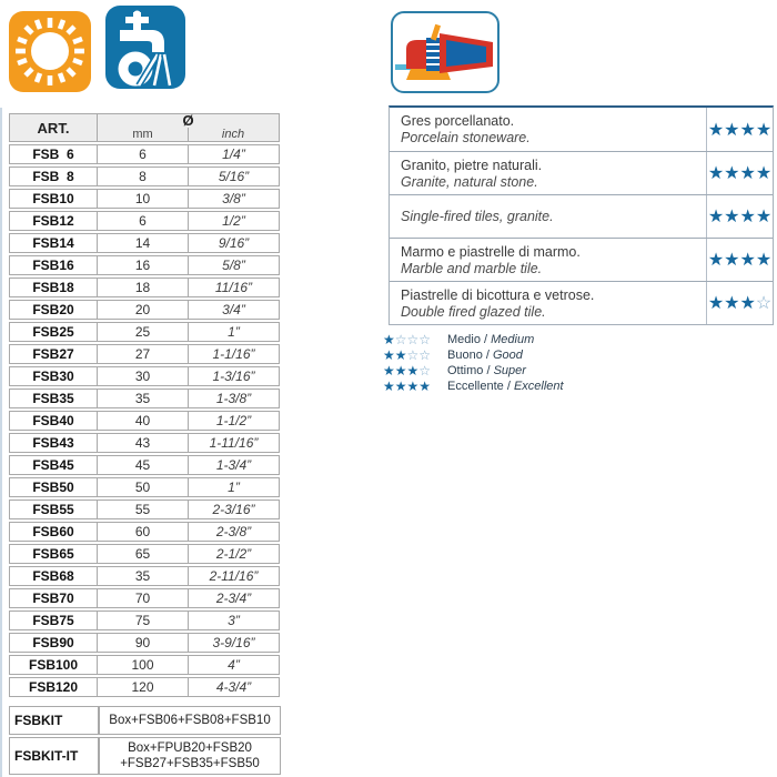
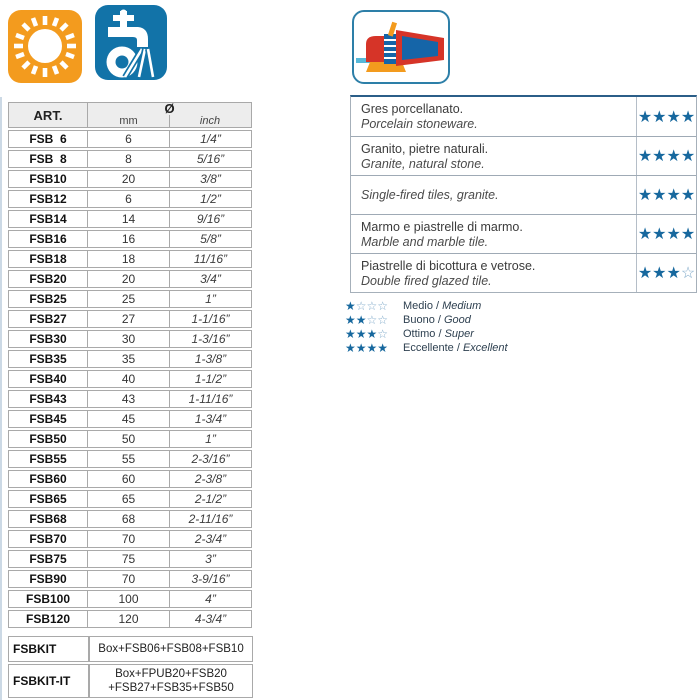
  ART.	Ø mm inch
  FSB 6	6	1/4”
  FSB 8	8	5/16”
- FSB10	10	3/8”
+ FSB10	20	3/8”
  FSB12	6	1/2”
  FSB14	14	9/16”
  FSB16	16	5/8”
  FSB18	18	11/16”
  FSB20	20	3/4”
  FSB25	25	1”
  FSB27	27	1-1/16”
  FSB30	30	1-3/16”
  FSB35	35	1-3/8”
  FSB40	40	1-1/2”
  FSB43	43	1-11/16”
  FSB45	45	1-3/4”
  FSB50	50	1”
  FSB55	55	2-3/16”
  FSB60	60	2-3/8”
  FSB65	65	2-1/2”
- FSB68	35	2-11/16”
+ FSB68	68	2-11/16”
  FSB70	70	2-3/4”
  FSB75	75	3”
- FSB90	90	3-9/16”
+ FSB90	70	3-9/16”
  FSB100	100	4”
  FSB120	120	4-3/4”
  FSBKIT	Box+FSB06+FSB08+FSB10
  FSBKIT-IT	Box+FPUB20+FSB20+FSB27+FSB35+FSB50
  Gres porcellanato.
  Porcelain stoneware.
  ★★★★
  Granito, pietre naturali.
  Granite, natural stone.
  ★★★★
  Single-fired tiles, granite.
  ★★★★
  Marmo e piastrelle di marmo.
  Marble and marble tile.
  ★★★★
  Piastrelle di bicottura e vetrose.
  Double fired glazed tile.
  ★★★
  ☆
  ★☆☆☆
  Medio / Medium
  ★★☆☆
  Buono / Good
  ★★★☆
  Ottimo / Super
  ★★★★
  Eccellente / Excellent
